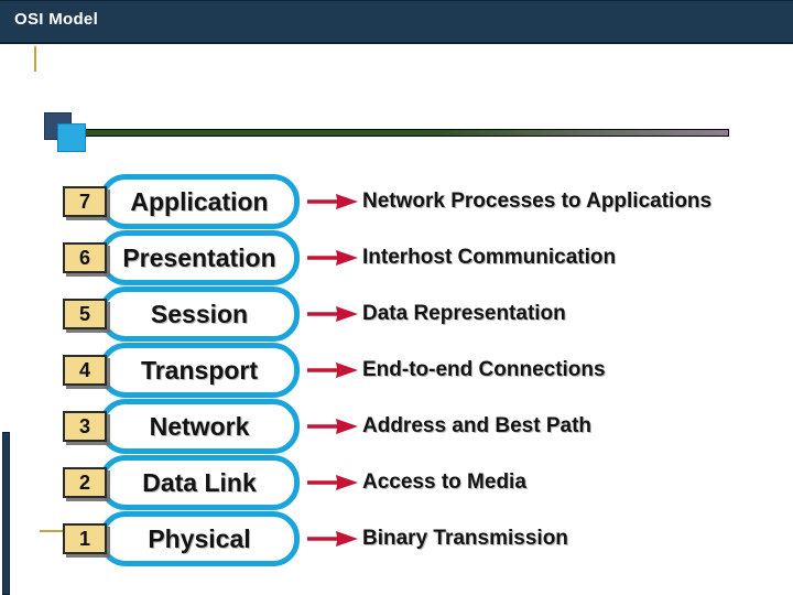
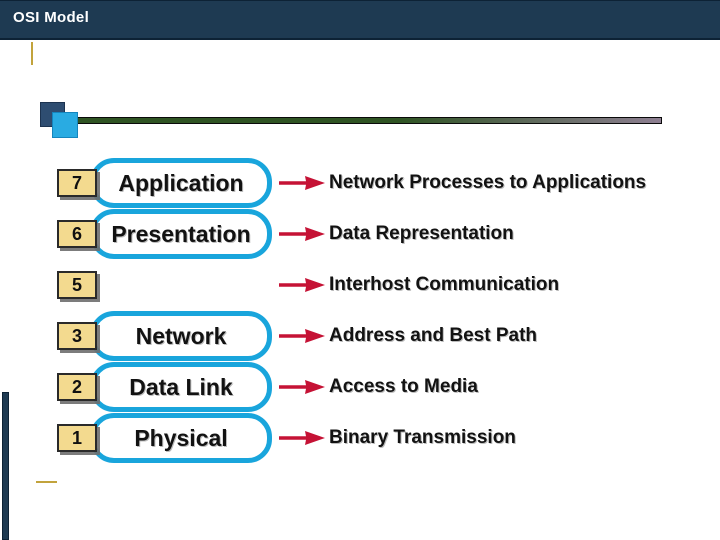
  OSI Model
  7
  Application
  Network Processes to Applications
  6
  Presentation
- Interhost Communication
+ Data Representation
  5
- Session
- Data Representation
+ Interhost Communication
- 4
- Transport
- End-to-end Connections
  3
  Network
  Address and Best Path
  2
  Data Link
  Access to Media
  1
  Physical
  Binary Transmission
